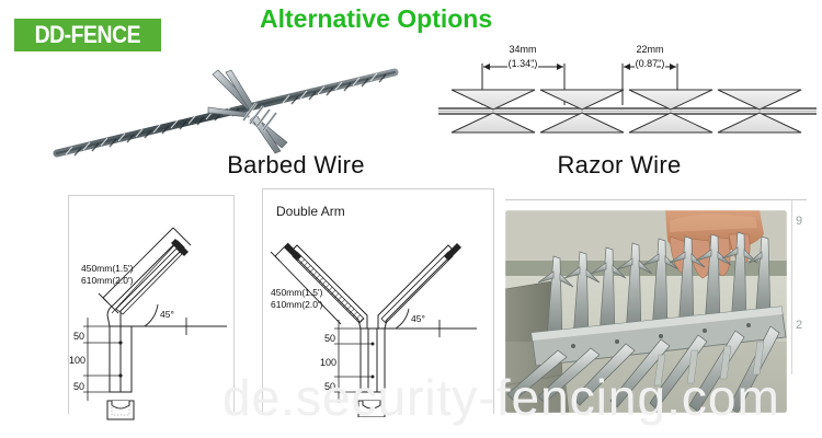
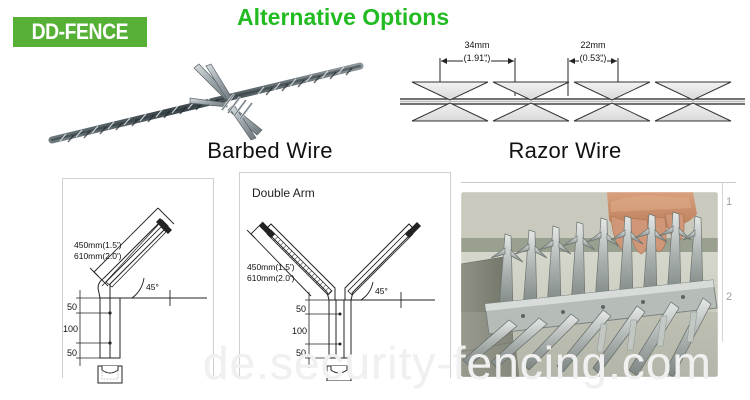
  DD-FENCE
  Alternative Options
  Barbed Wire
  34mm
- (1.34")
+ (1.91")
  22mm
- (0.87")
+ (0.53")
  Razor Wire
  Double Arm
  450mm(1.5')
  610mm(2.0')
  45°
  50
  100
  50
  450mm(1.5')
  610mm(2.0')
  45°
  50
  100
  50
- 9
+ 1
  2
  de.security-fencing.com
